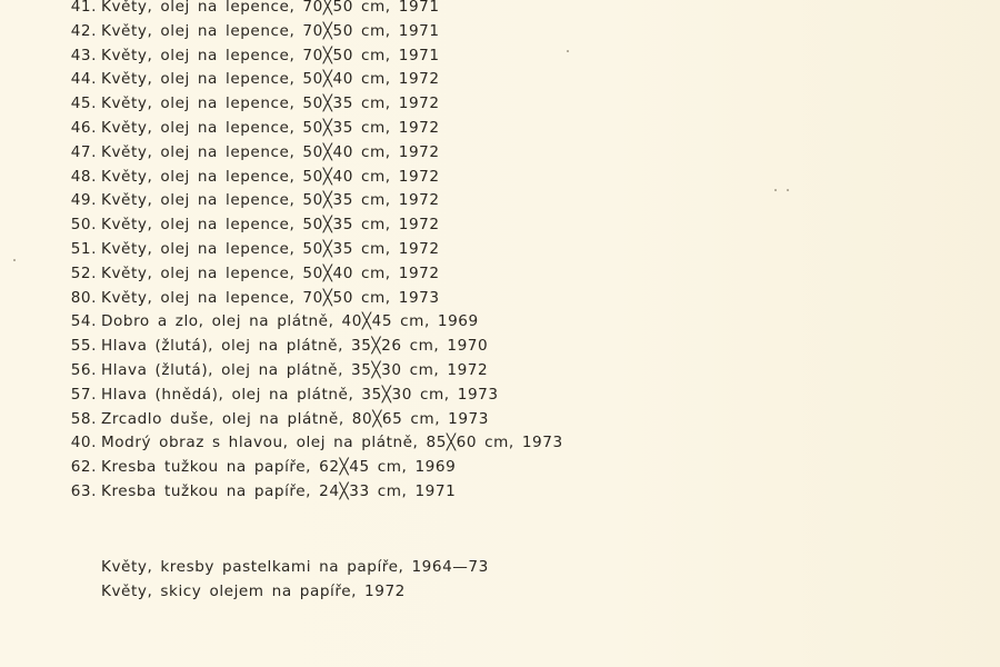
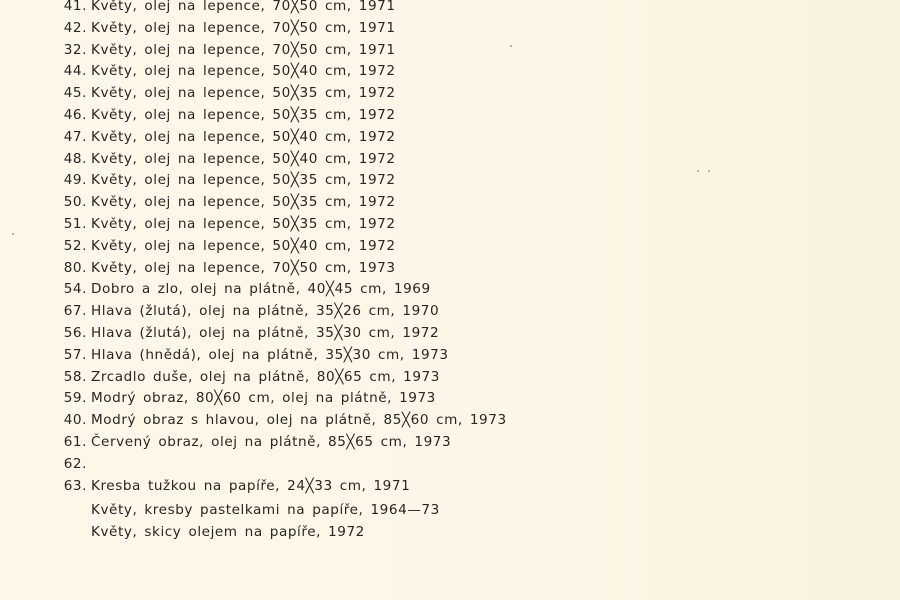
  41.
  Květy, olej na lepence, 70╳50 cm, 1971
  42.
  Květy, olej na lepence, 70╳50 cm, 1971
- 43.
+ 32.
  Květy, olej na lepence, 70╳50 cm, 1971
  44.
  Květy, olej na lepence, 50╳40 cm, 1972
  45.
  Květy, olej na lepence, 50╳35 cm, 1972
  46.
  Květy, olej na lepence, 50╳35 cm, 1972
  47.
  Květy, olej na lepence, 50╳40 cm, 1972
  48.
  Květy, olej na lepence, 50╳40 cm, 1972
  49.
  Květy, olej na lepence, 50╳35 cm, 1972
  50.
  Květy, olej na lepence, 50╳35 cm, 1972
  51.
  Květy, olej na lepence, 50╳35 cm, 1972
  52.
  Květy, olej na lepence, 50╳40 cm, 1972
  80.
  Květy, olej na lepence, 70╳50 cm, 1973
  54.
  Dobro a zlo, olej na plátně, 40╳45 cm, 1969
- 55.
+ 67.
  Hlava (žlutá), olej na plátně, 35╳26 cm, 1970
  56.
  Hlava (žlutá), olej na plátně, 35╳30 cm, 1972
  57.
  Hlava (hnědá), olej na plátně, 35╳30 cm, 1973
  58.
  Zrcadlo duše, olej na plátně, 80╳65 cm, 1973
+ 59.
+ Modrý obraz, 80╳60 cm, olej na plátně, 1973
  40.
  Modrý obraz s hlavou, olej na plátně, 85╳60 cm, 1973
+ 61.
+ Červený obraz, olej na plátně, 85╳65 cm, 1973
  62.
- Kresba tužkou na papíře, 62╳45 cm, 1969
  63.
  Kresba tužkou na papíře, 24╳33 cm, 1971
  Květy, kresby pastelkami na papíře, 1964—73
  Květy, skicy olejem na papíře, 1972
